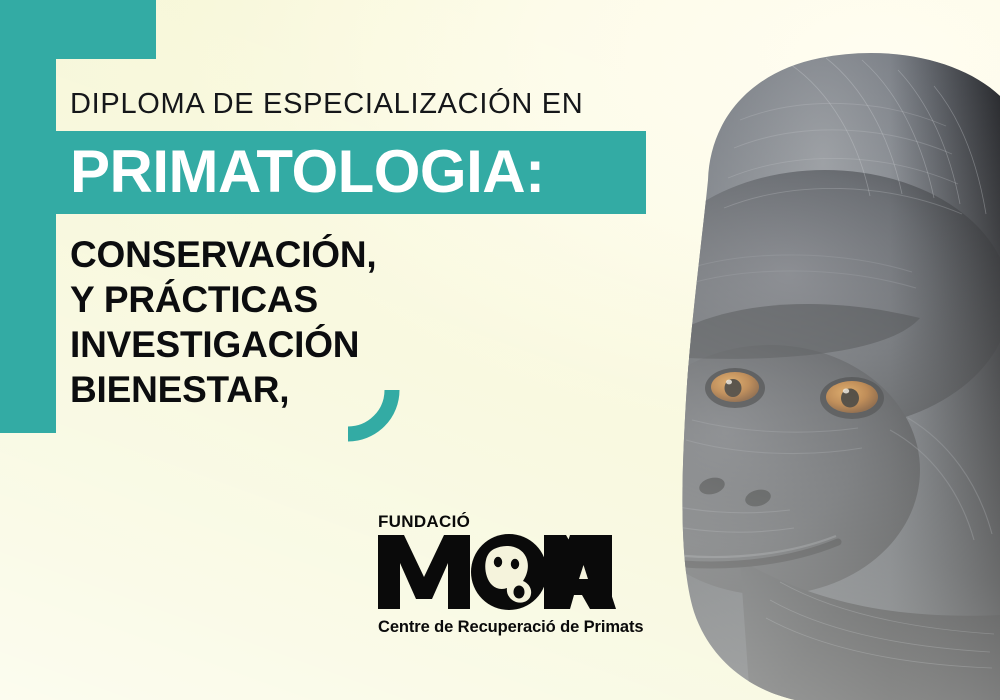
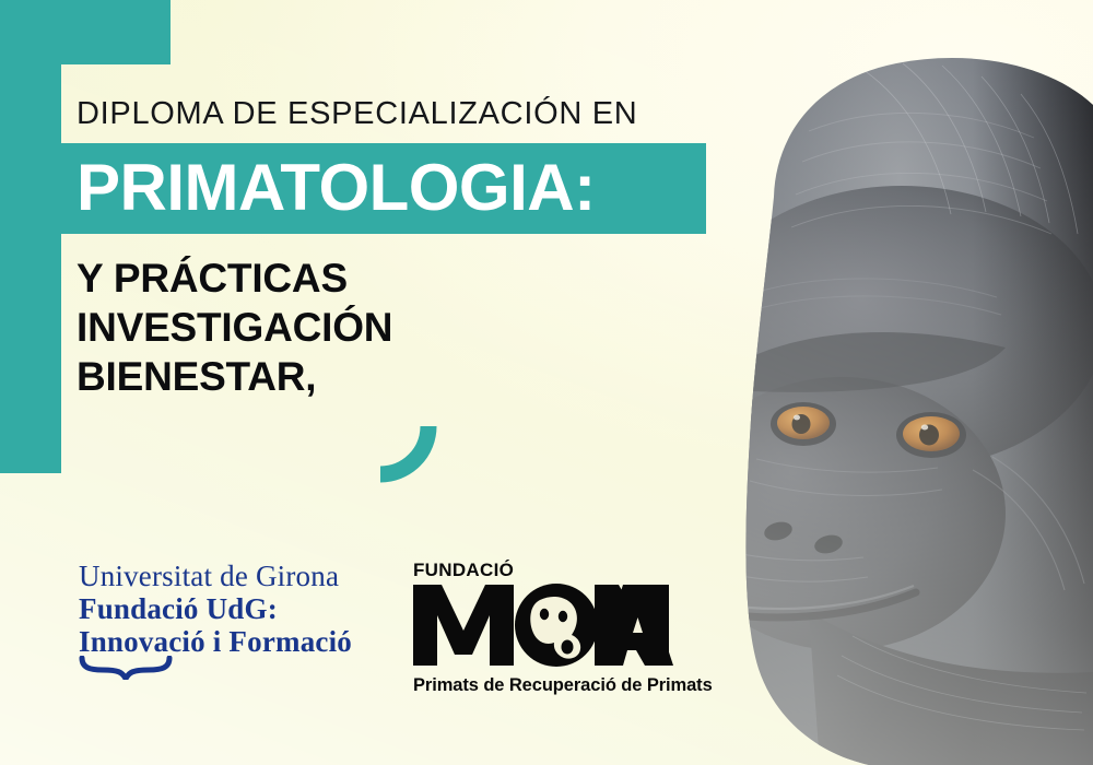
  DIPLOMA DE ESPECIALIZACIÓN EN
  PRIMATOLOGIA:
- CONSERVACIÓN,
  Y PRÁCTICAS
  INVESTIGACIÓN
  BIENESTAR,
+ Universitat de Girona
+ Fundació UdG:
+ Innovació i Formació
  FUNDACIÓ
- Centre de Recuperació de Primats
+ Primats de Recuperació de Primats
